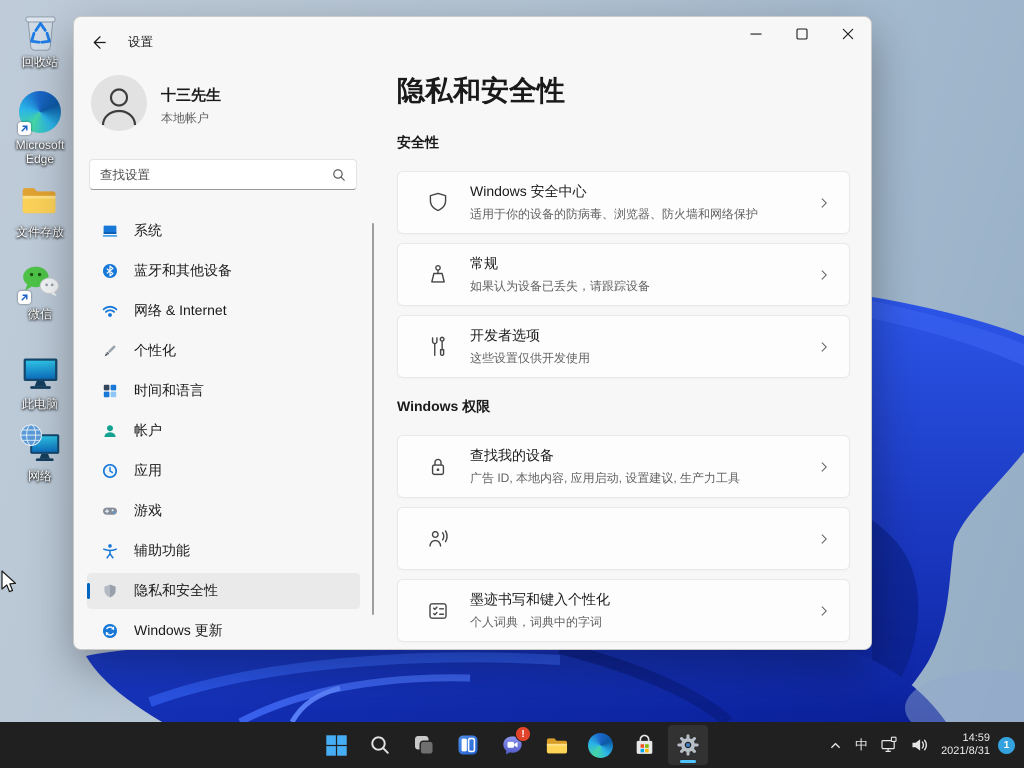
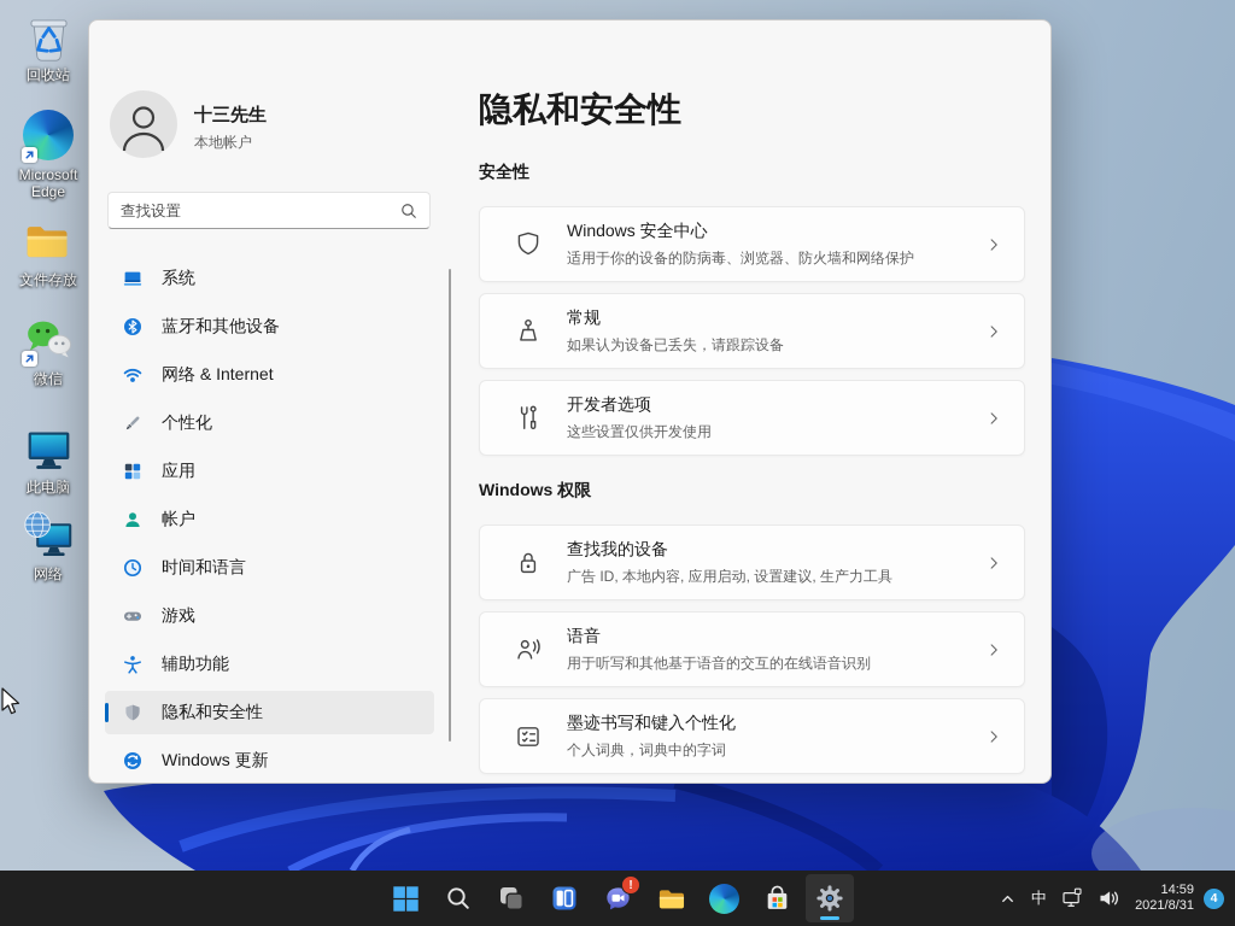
  回收站
  Microsoft Edge
  文件存放
  微信
  此电脑
  网络
- 设置
  十三先生
  本地帐户
  查找设置
  系统
  蓝牙和其他设备
  网络 & Internet
  个性化
- 时间和语言
+ 应用
  帐户
- 应用
+ 时间和语言
  游戏
  辅助功能
  隐私和安全性
  Windows 更新
  隐私和安全性
  安全性
  Windows 安全中心
  适用于你的设备的防病毒、浏览器、防火墙和网络保护
  常规
  如果认为设备已丢失，请跟踪设备
  开发者选项
  这些设置仅供开发使用
  Windows 权限
  查找我的设备
  广告 ID, 本地内容, 应用启动, 设置建议, 生产力工具
+ 语音
+ 用于听写和其他基于语音的交互的在线语音识别
  墨迹书写和键入个性化
  个人词典，词典中的字词
  !
  中
  14:59
  2021/8/31
- 1
+ 4
